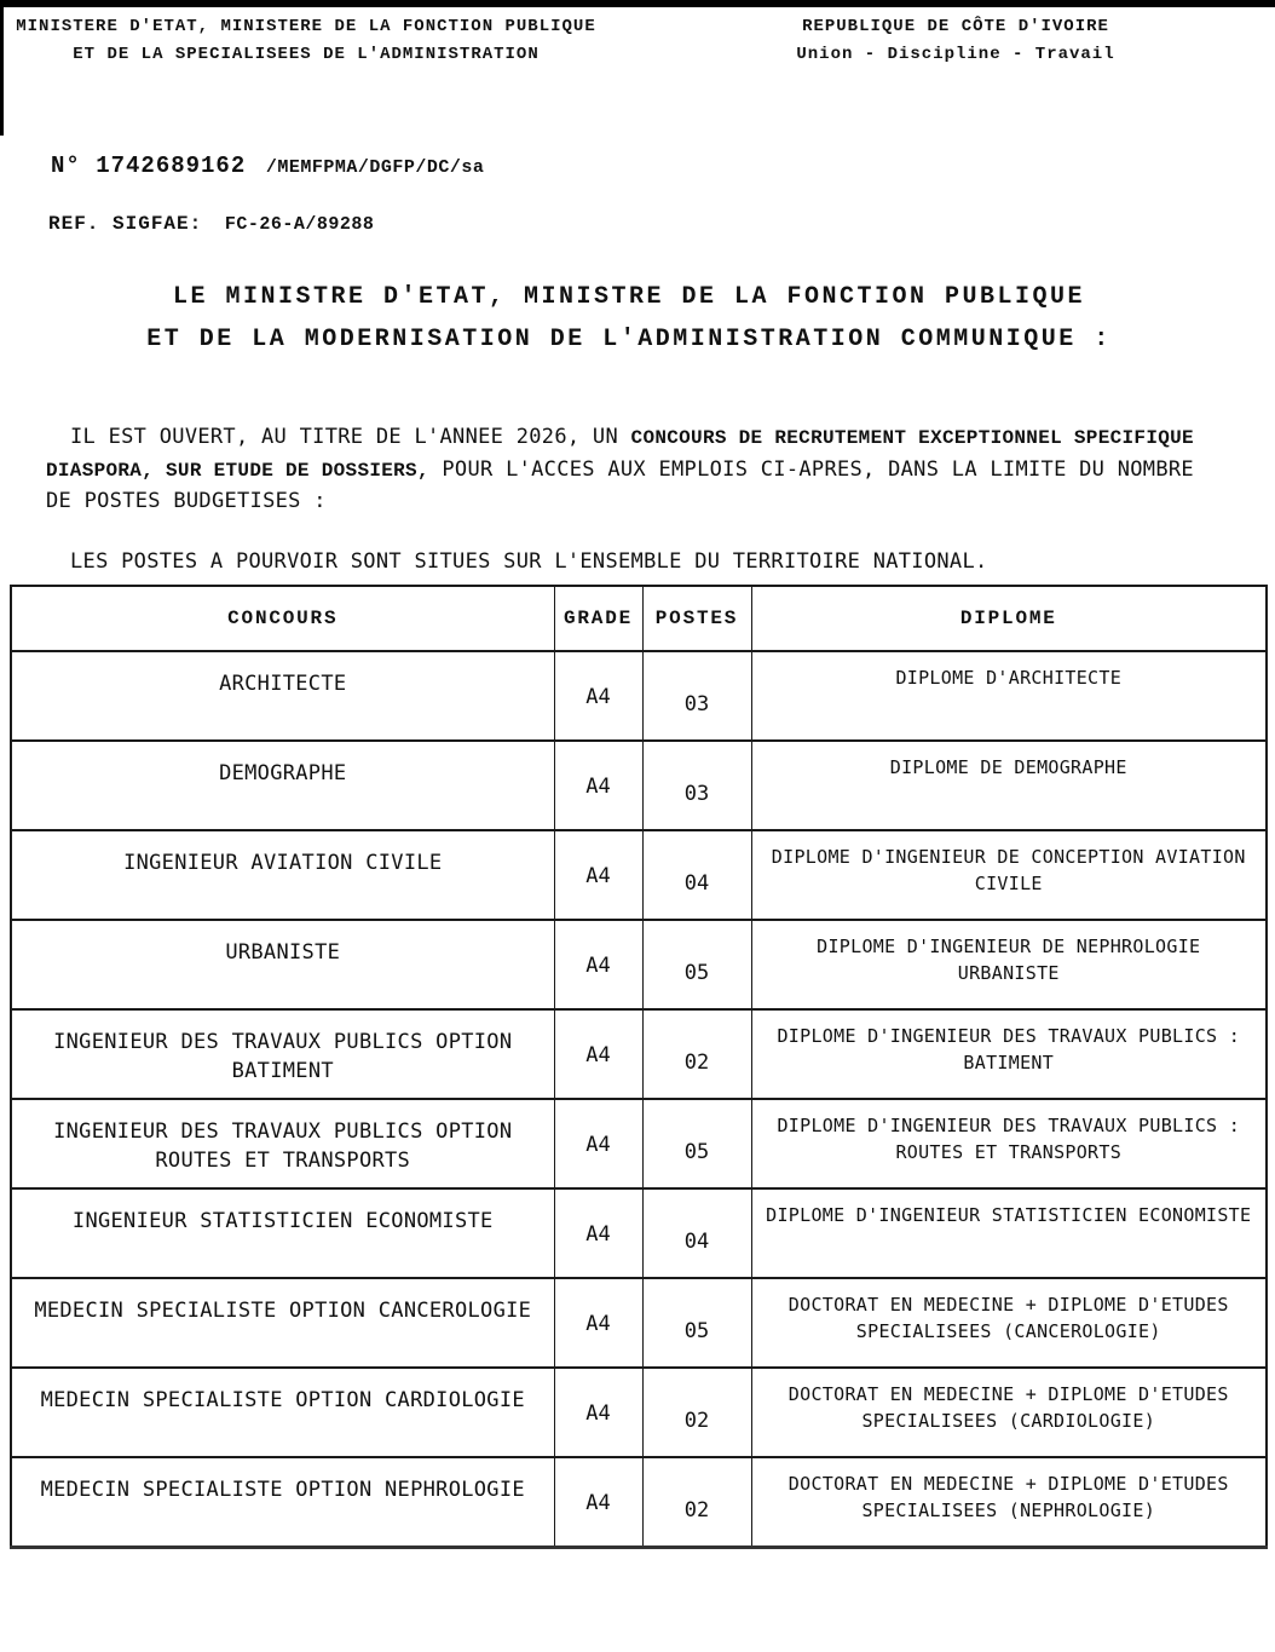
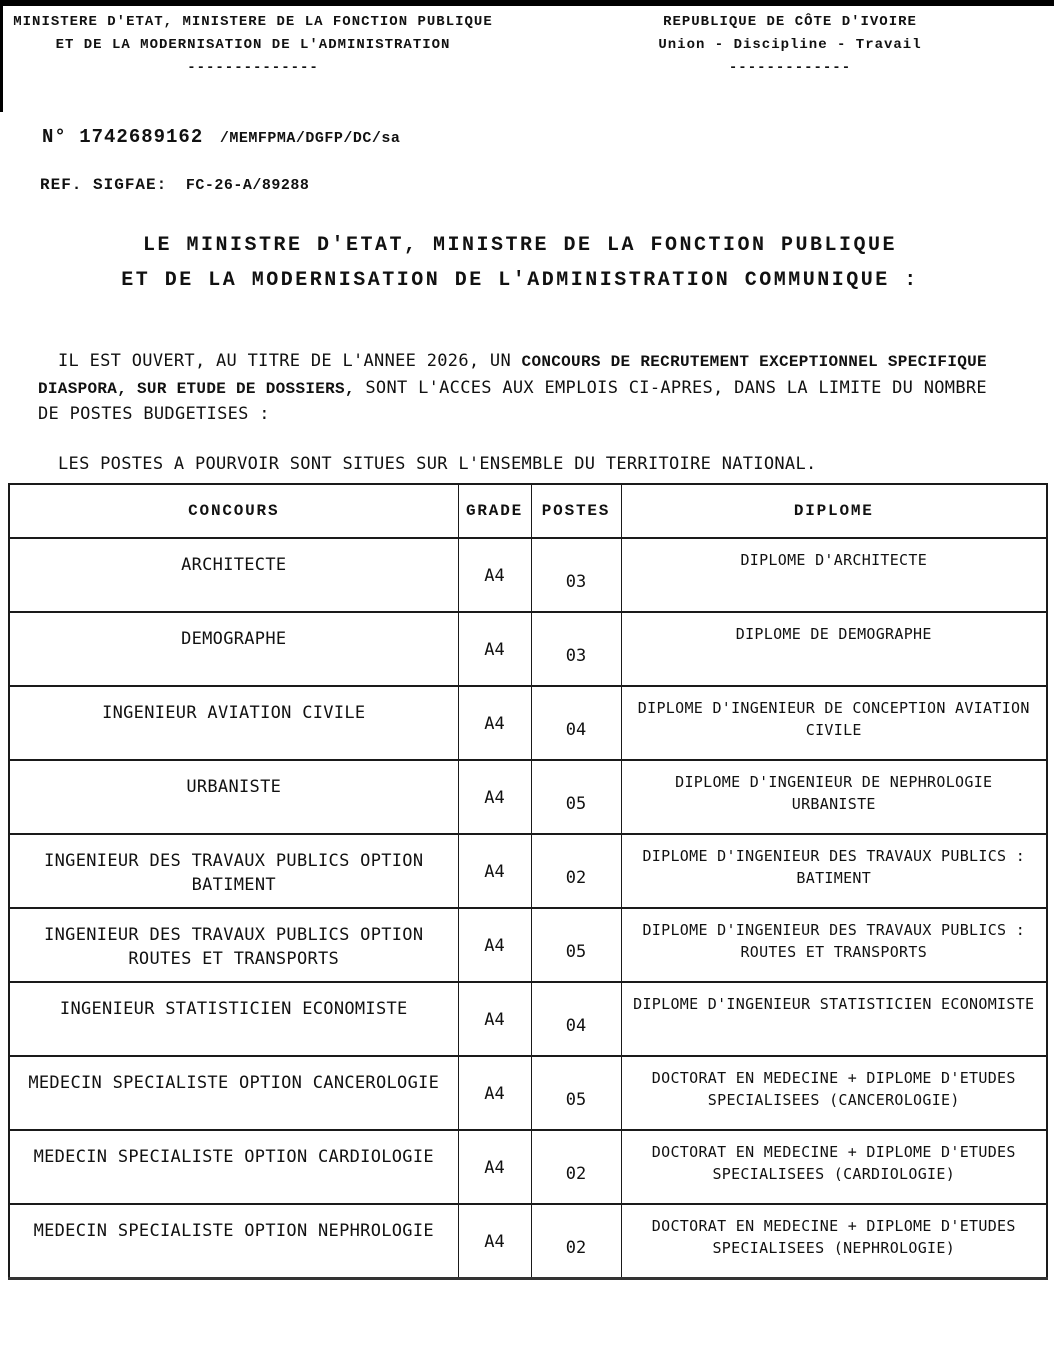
  MINISTERE D'ETAT, MINISTERE DE LA FONCTION PUBLIQUE
- ET DE LA SPECIALISEES DE L'ADMINISTRATION
+ ET DE LA MODERNISATION DE L'ADMINISTRATION
+ --------------
  REPUBLIQUE DE CÔTE D'IVOIRE
  Union - Discipline - Travail
+ -------------
  N° 1742689162 /MEMFPMA/DGFP/DC/sa
  REF. SIGFAE: FC-26-A/89288
  LE MINISTRE D'ETAT, MINISTRE DE LA FONCTION PUBLIQUE
  ET DE LA MODERNISATION DE L'ADMINISTRATION COMMUNIQUE :
  IL EST OUVERT, AU TITRE DE L'ANNEE 2026, UN CONCOURS DE RECRUTEMENT EXCEPTIONNEL SPECIFIQUE
- DIASPORA, SUR ETUDE DE DOSSIERS, POUR L'ACCES AUX EMPLOIS CI-APRES, DANS LA LIMITE DU NOMBRE
+ DIASPORA, SUR ETUDE DE DOSSIERS, SONT L'ACCES AUX EMPLOIS CI-APRES, DANS LA LIMITE DU NOMBRE
  DE POSTES BUDGETISES :
  LES POSTES A POURVOIR SONT SITUES SUR L'ENSEMBLE DU TERRITOIRE NATIONAL.
  CONCOURS	GRADE	POSTES	DIPLOME
  ARCHITECTE	A4	03	DIPLOME D'ARCHITECTE
  DEMOGRAPHE	A4	03	DIPLOME DE DEMOGRAPHE
  INGENIEUR AVIATION CIVILE	A4	04	DIPLOME D'INGENIEUR DE CONCEPTION AVIATION CIVILE
  URBANISTE	A4	05	DIPLOME D'INGENIEUR DE NEPHROLOGIE URBANISTE
  INGENIEUR DES TRAVAUX PUBLICS OPTION BATIMENT	A4	02	DIPLOME D'INGENIEUR DES TRAVAUX PUBLICS : BATIMENT
  INGENIEUR DES TRAVAUX PUBLICS OPTION ROUTES ET TRANSPORTS	A4	05	DIPLOME D'INGENIEUR DES TRAVAUX PUBLICS : ROUTES ET TRANSPORTS
  INGENIEUR STATISTICIEN ECONOMISTE	A4	04	DIPLOME D'INGENIEUR STATISTICIEN ECONOMISTE
  MEDECIN SPECIALISTE OPTION CANCEROLOGIE	A4	05	DOCTORAT EN MEDECINE + DIPLOME D'ETUDES SPECIALISEES (CANCEROLOGIE)
  MEDECIN SPECIALISTE OPTION CARDIOLOGIE	A4	02	DOCTORAT EN MEDECINE + DIPLOME D'ETUDES SPECIALISEES (CARDIOLOGIE)
  MEDECIN SPECIALISTE OPTION NEPHROLOGIE	A4	02	DOCTORAT EN MEDECINE + DIPLOME D'ETUDES SPECIALISEES (NEPHROLOGIE)
